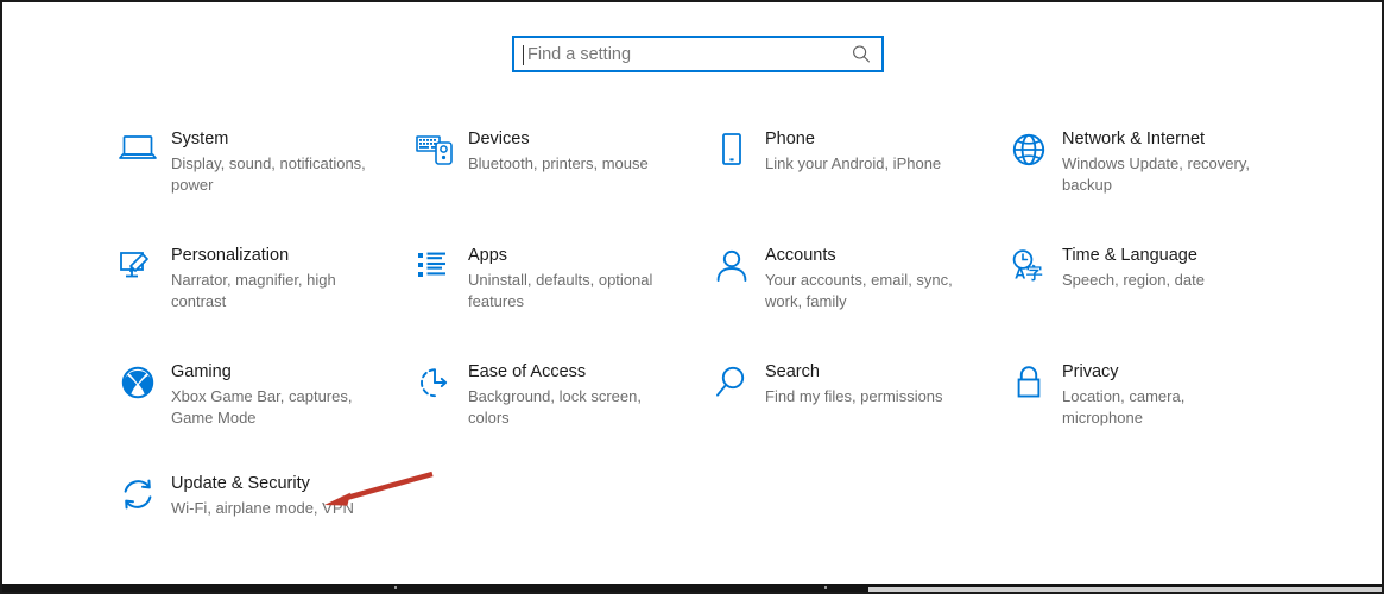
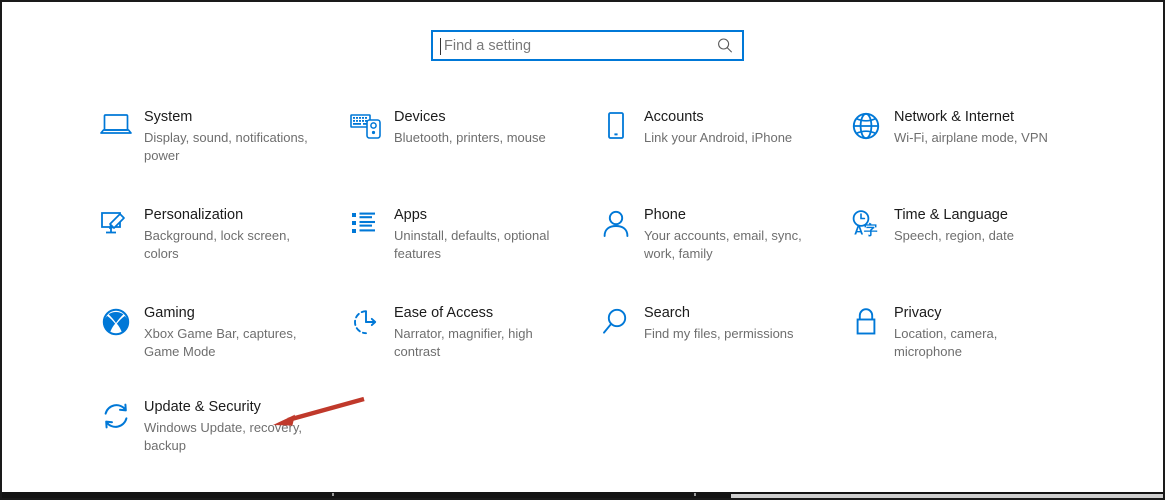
  Find a setting
  System
  Display, sound, notifications, power
  Devices
  Bluetooth, printers, mouse
- Phone
+ Accounts
  Link your Android, iPhone
  Network & Internet
- Windows Update, recovery, backup
+ Wi-Fi, airplane mode, VPN
  Personalization
- Narrator, magnifier, high contrast
+ Background, lock screen, colors
  Apps
  Uninstall, defaults, optional features
- Accounts
+ Phone
  Your accounts, email, sync, work, family
  A
  字
  Time & Language
  Speech, region, date
  Gaming
  Xbox Game Bar, captures, Game Mode
  Ease of Access
- Background, lock screen, colors
+ Narrator, magnifier, high contrast
  Search
  Find my files, permissions
  Privacy
  Location, camera, microphone
  Update & Security
- Wi-Fi, airplane mode, VPN
+ Windows Update, recovery, backup
